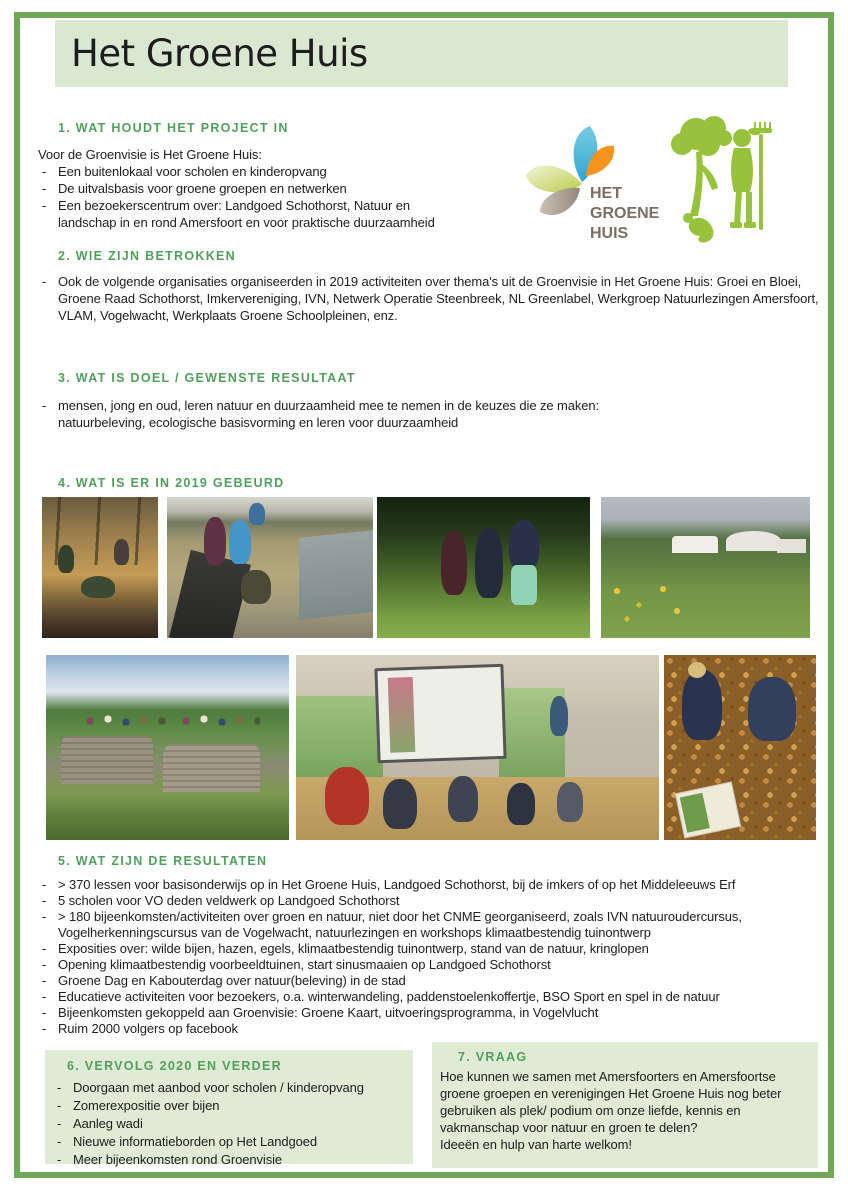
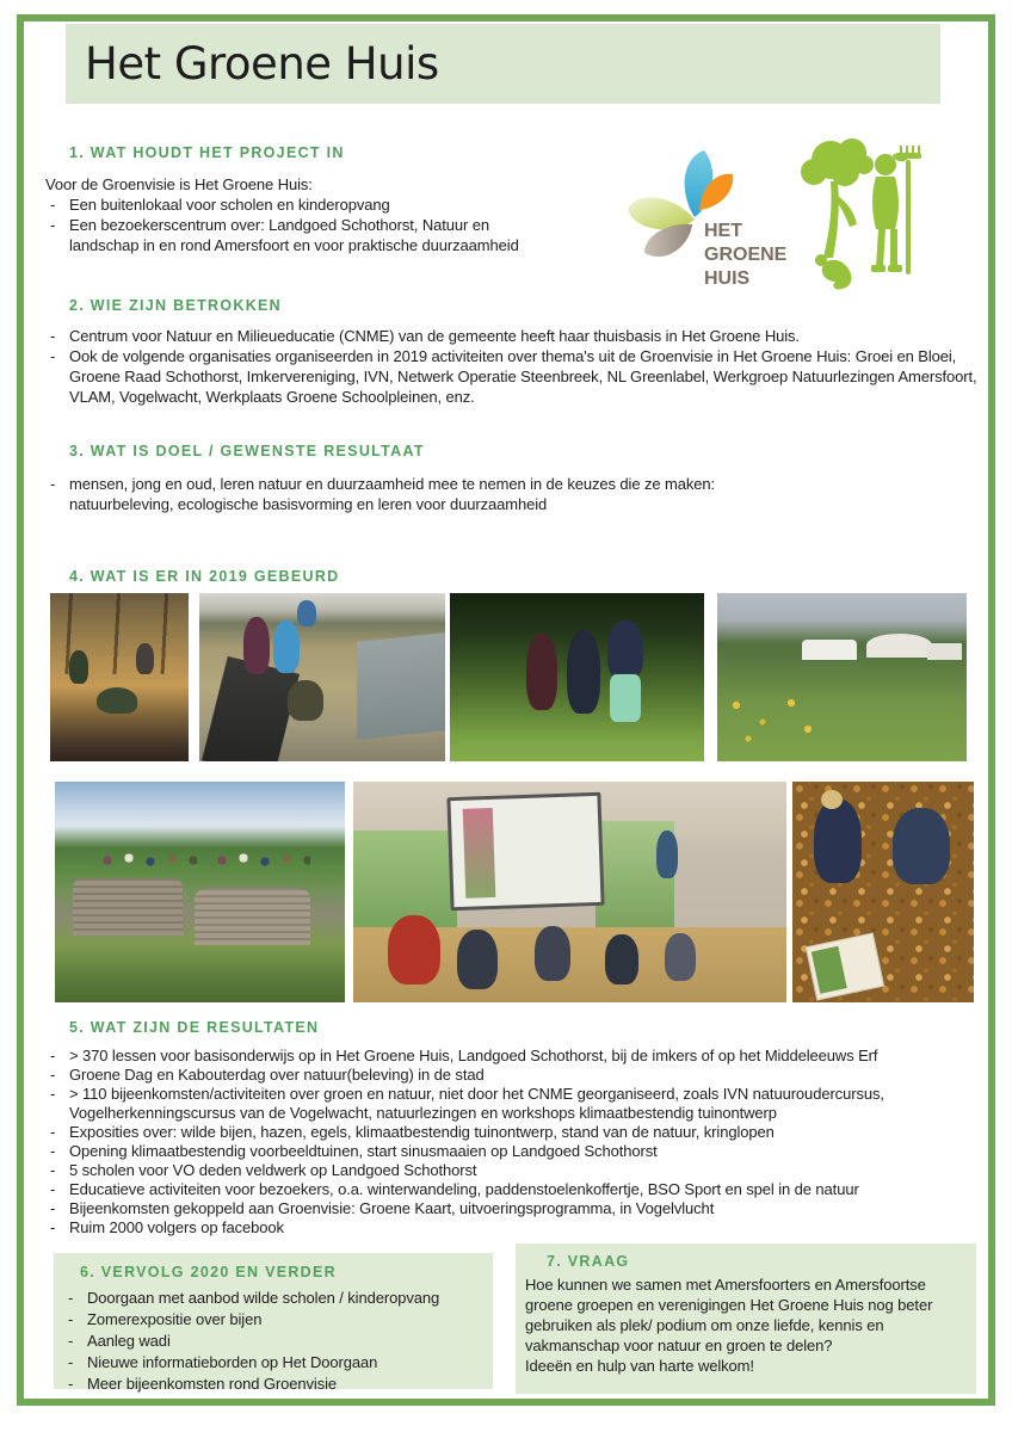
  Het Groene Huis
  1. WAT HOUDT HET PROJECT IN
  Voor de Groenvisie is Het Groene Huis:
  Een buitenlokaal voor scholen en kinderopvang
- De uitvalsbasis voor groene groepen en netwerken
  Een bezoekerscentrum over: Landgoed Schothorst, Natuur en
  landschap in en rond Amersfoort en voor praktische duurzaamheid
  HET GROENE HUIS
  2. WIE ZIJN BETROKKEN
+ Centrum voor Natuur en Milieueducatie (CNME) van de gemeente heeft haar thuisbasis in Het Groene Huis.
  Ook de volgende organisaties organiseerden in 2019 activiteiten over thema's uit de Groenvisie in Het Groene Huis: Groei en Bloei, Groene Raad Schothorst, Imkervereniging, IVN, Netwerk Operatie Steenbreek, NL Greenlabel, Werkgroep Natuurlezingen Amersfoort, VLAM, Vogelwacht, Werkplaats Groene Schoolpleinen, enz.
  3. WAT IS DOEL / GEWENSTE RESULTAAT
  mensen, jong en oud, leren natuur en duurzaamheid mee te nemen in de keuzes die ze maken:
  natuurbeleving, ecologische basisvorming en leren voor duurzaamheid
  4. WAT IS ER IN 2019 GEBEURD
  5. WAT ZIJN DE RESULTATEN
  > 370 lessen voor basisonderwijs op in Het Groene Huis, Landgoed Schothorst, bij de imkers of op het Middeleeuws Erf
- 5 scholen voor VO deden veldwerk op Landgoed Schothorst
+ Groene Dag en Kabouterdag over natuur(beleving) in de stad
- > 180 bijeenkomsten/activiteiten over groen en natuur, niet door het CNME georganiseerd, zoals IVN natuuroudercursus, Vogelherkenningscursus van de Vogelwacht, natuurlezingen en workshops klimaatbestendig tuinontwerp
+ > 110 bijeenkomsten/activiteiten over groen en natuur, niet door het CNME georganiseerd, zoals IVN natuuroudercursus, Vogelherkenningscursus van de Vogelwacht, natuurlezingen en workshops klimaatbestendig tuinontwerp
  Exposities over: wilde bijen, hazen, egels, klimaatbestendig tuinontwerp, stand van de natuur, kringlopen
  Opening klimaatbestendig voorbeeldtuinen, start sinusmaaien op Landgoed Schothorst
- Groene Dag en Kabouterdag over natuur(beleving) in de stad
+ 5 scholen voor VO deden veldwerk op Landgoed Schothorst
  Educatieve activiteiten voor bezoekers, o.a. winterwandeling, paddenstoelenkoffertje, BSO Sport en spel in de natuur
  Bijeenkomsten gekoppeld aan Groenvisie: Groene Kaart, uitvoeringsprogramma, in Vogelvlucht
  Ruim 2000 volgers op facebook
  6. VERVOLG 2020 EN VERDER
- Doorgaan met aanbod voor scholen / kinderopvang
+ Doorgaan met aanbod wilde scholen / kinderopvang
  Zomerexpositie over bijen
  Aanleg wadi
- Nieuwe informatieborden op Het Landgoed
+ Nieuwe informatieborden op Het Doorgaan
  Meer bijeenkomsten rond Groenvisie
  7. VRAAG
  Hoe kunnen we samen met Amersfoorters en Amersfoortse groene groepen en verenigingen Het Groene Huis nog beter gebruiken als plek/ podium om onze liefde, kennis en vakmanschap voor natuur en groen te delen?
  Ideeën en hulp van harte welkom!
